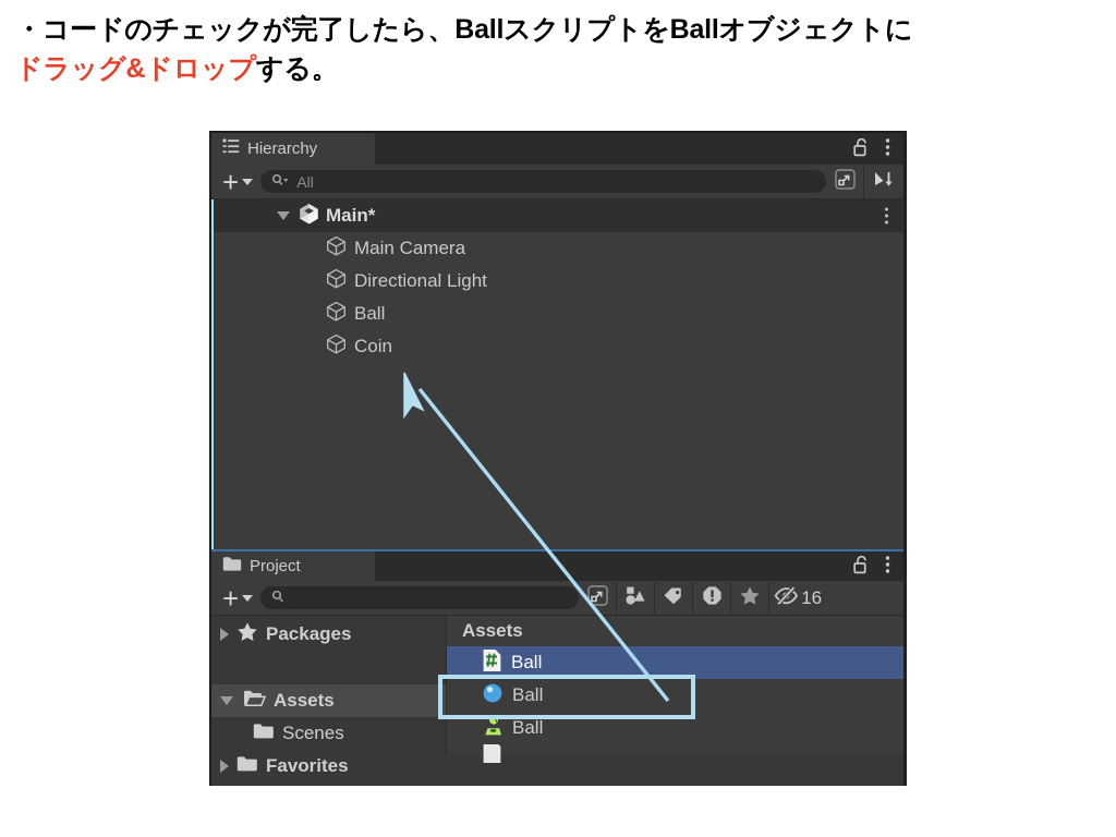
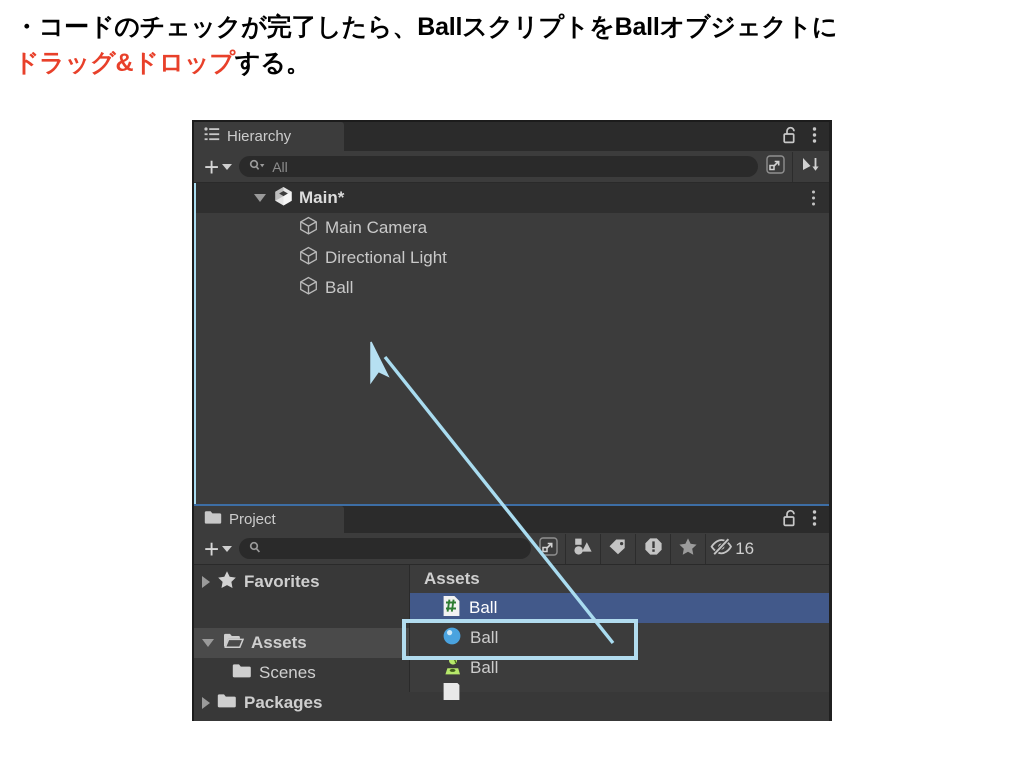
  ・コードのチェックが完了したら、BallスクリプトをBallオブジェクトに
  ドラッグ&ドロップする。
  Hierarchy
  +
  All
  Main*
  Main Camera
  Directional Light
  Ball
- Coin
  Project
  +
  16
- Packages
+ Favorites
  Assets
  Scenes
- Favorites
+ Packages
  Assets
  Ball
  Ball
  Ball
